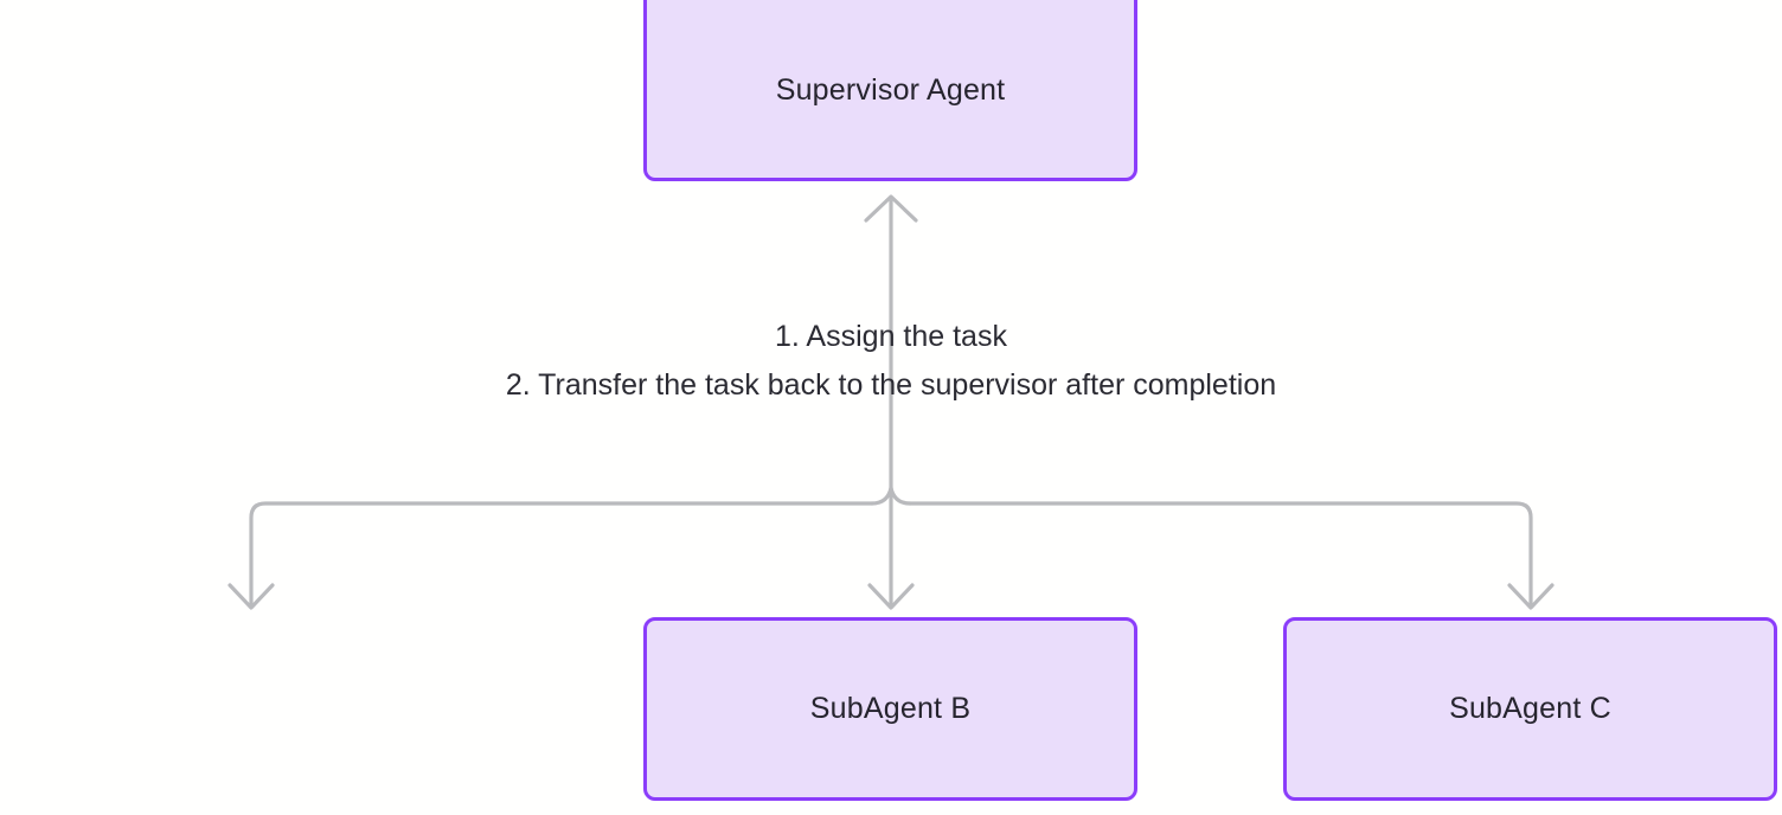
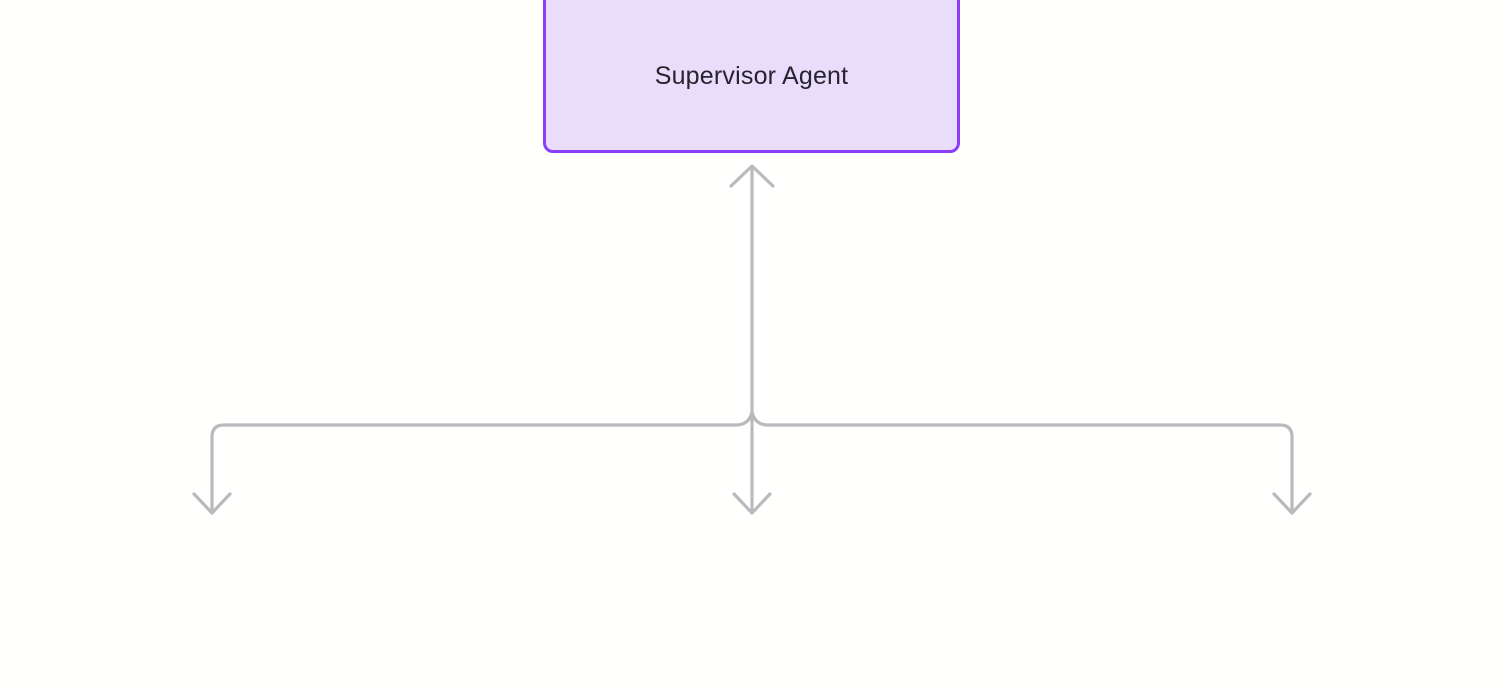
  Supervisor Agent
- SubAgent B
- SubAgent C
- 1. Assign the task
- 2. Transfer the task back to the supervisor after completion
